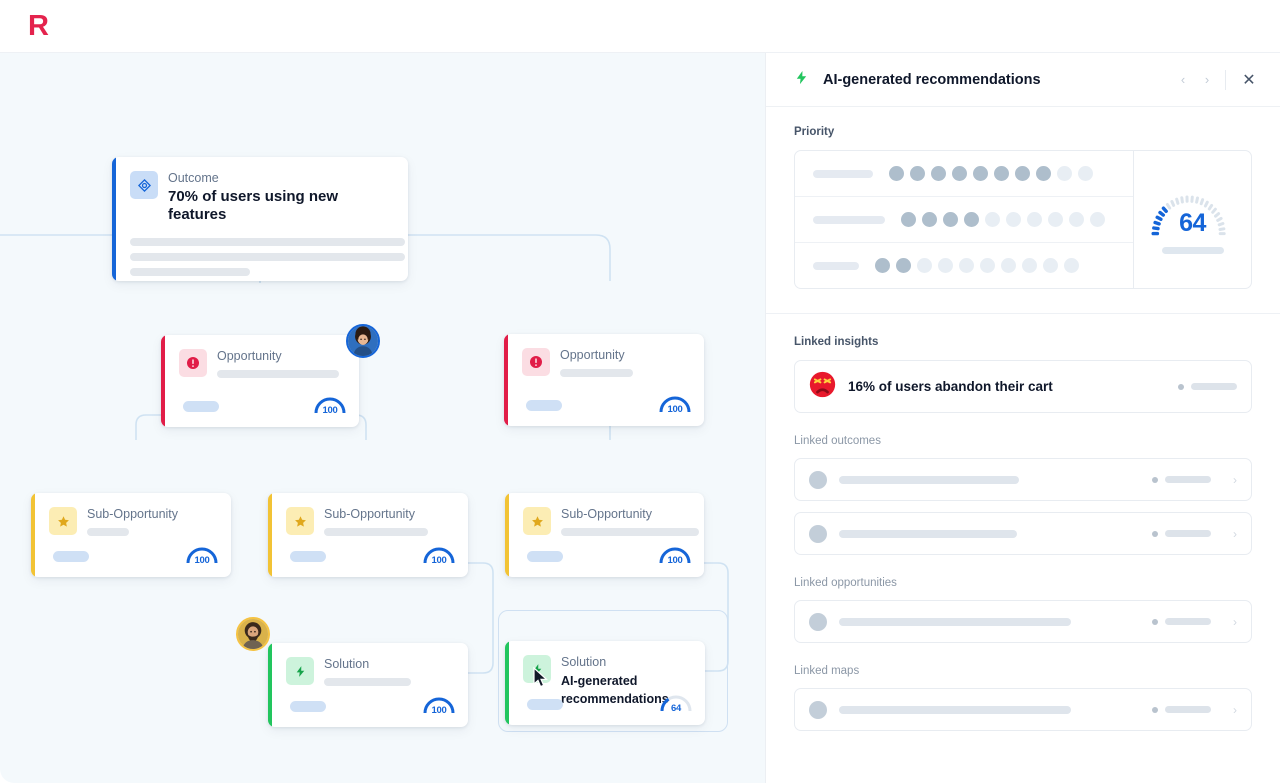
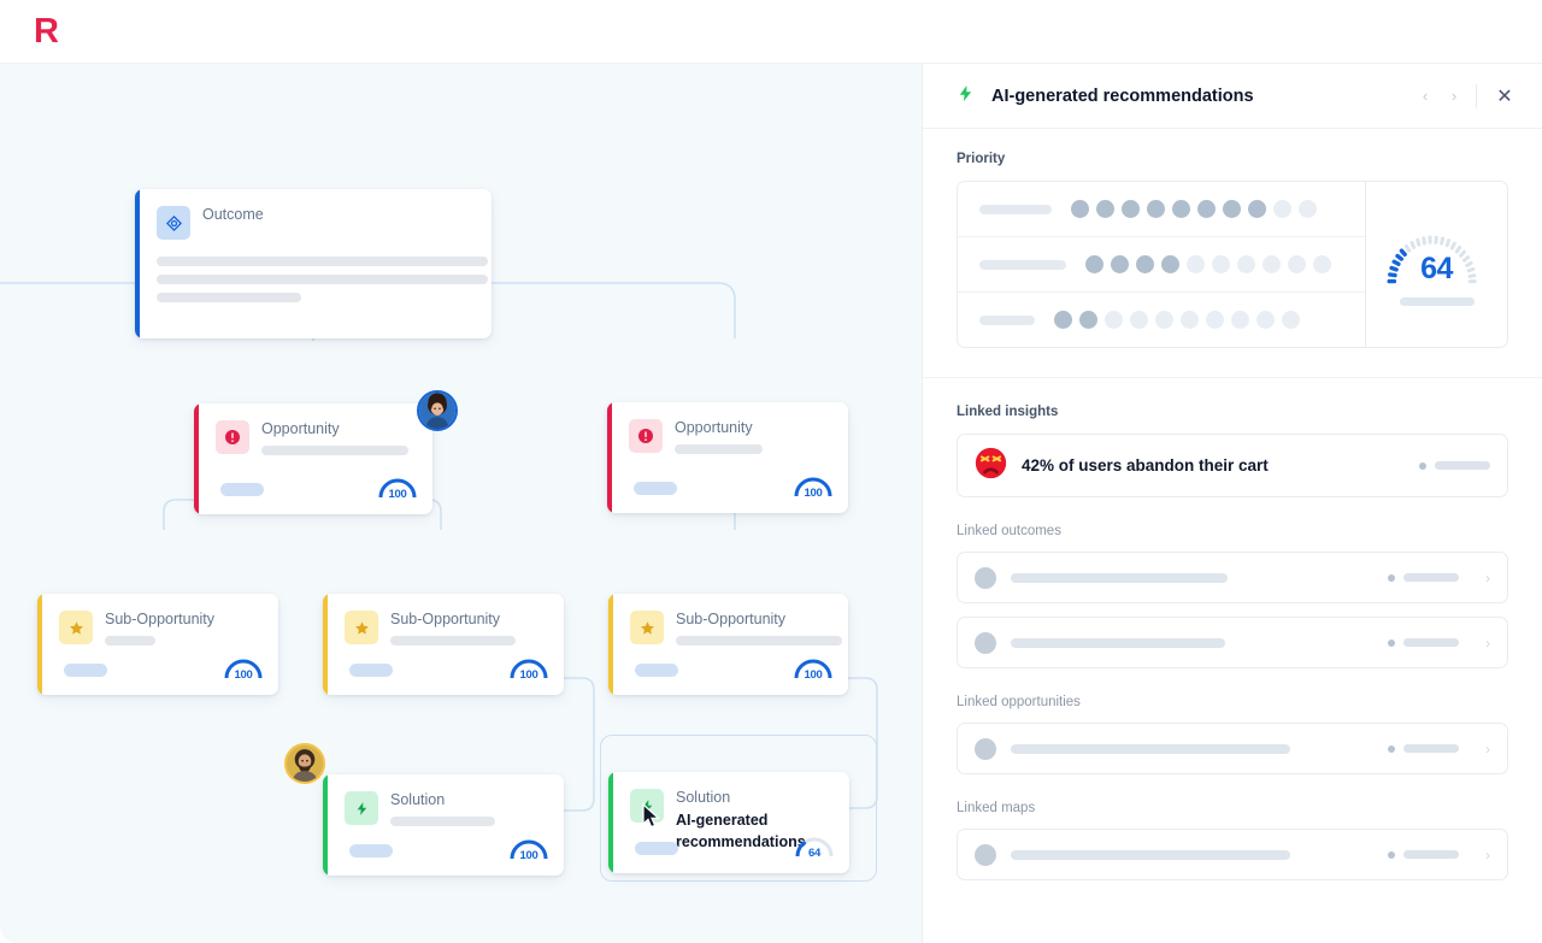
  R
  Outcome
- 70% of users using new features
  Opportunity
  100
  Opportunity
  100
  Sub-Opportunity
  100
  Sub-Opportunity
  100
  Sub-Opportunity
  100
  Solution
  100
  Solution
  AI-generated recommendations
  64
  AI-generated recommendations
  ‹
  ›
  ✕
  Priority
  64
  Linked insights
- 16% of users abandon their cart
+ 42% of users abandon their cart
  Linked outcomes
  ›
  ›
  Linked opportunities
  ›
  Linked maps
  ›
